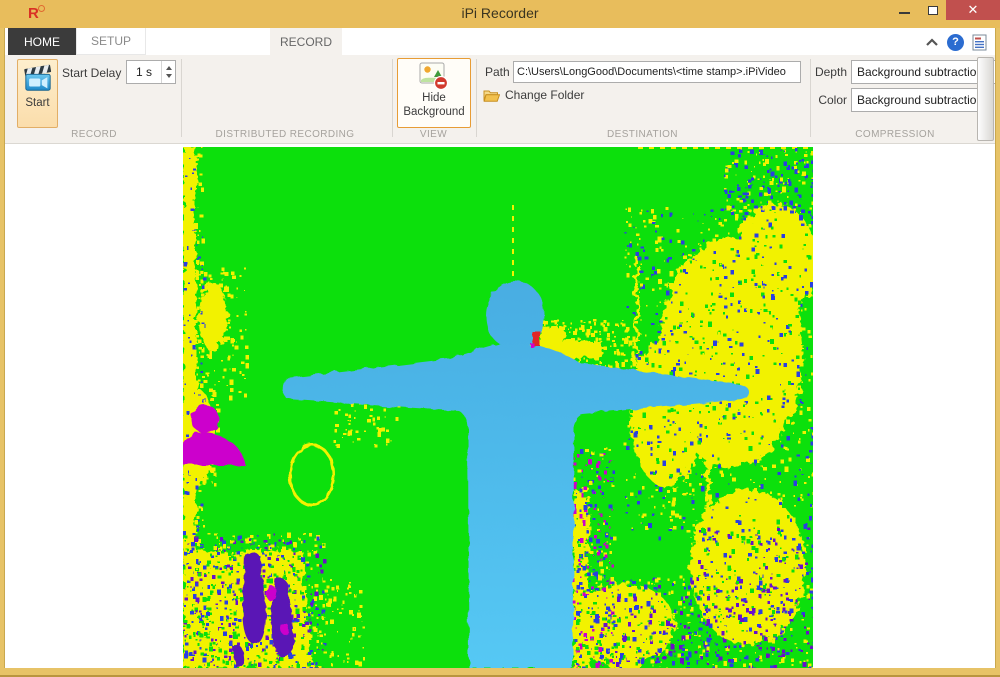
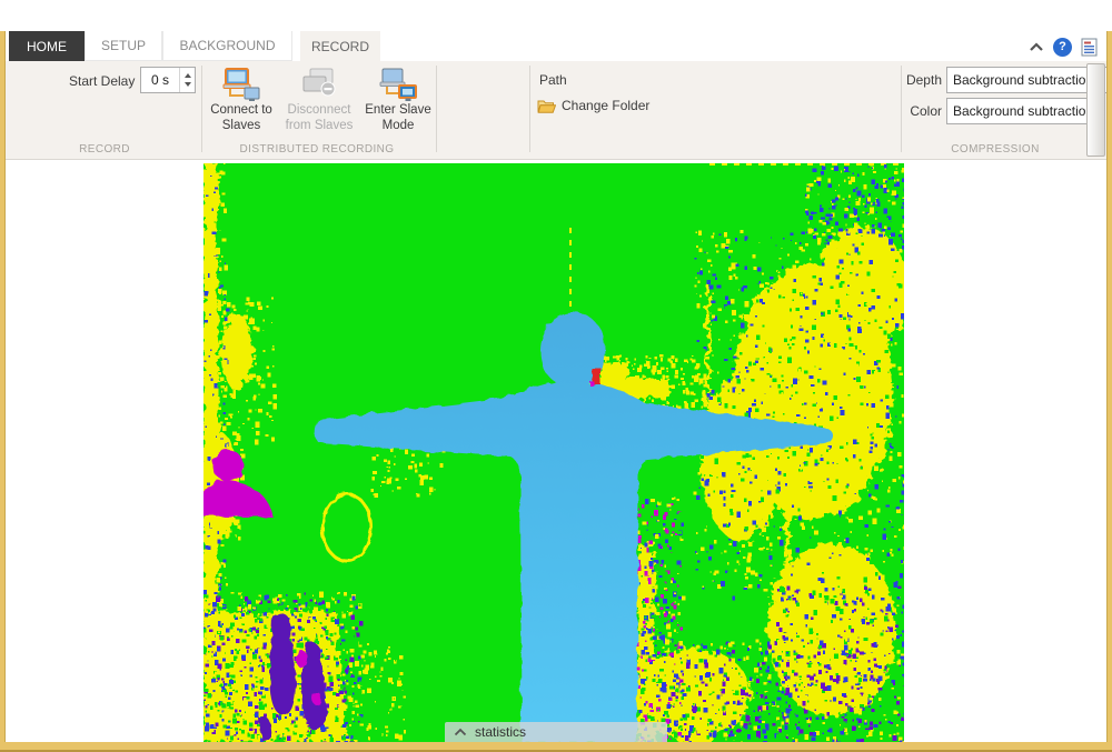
- R
- iPi Recorder
- ✕
  HOME
  SETUP
+ BACKGROUND
  RECORD
  ?
- Start
  Start Delay
- 1 s
+ 0 s
  RECORD
+ Connect to Slaves
+ Disconnect from Slaves
+ Enter Slave Mode
  DISTRIBUTED RECORDING
- Hide Background
- VIEW
  Path
- C:\Users\LongGood\Documents\<time stamp>.iPiVideo
  Change Folder
- DESTINATION
  Depth
  Background subtractio
  Color
  Background subtractio
  COMPRESSION
+ statistics
